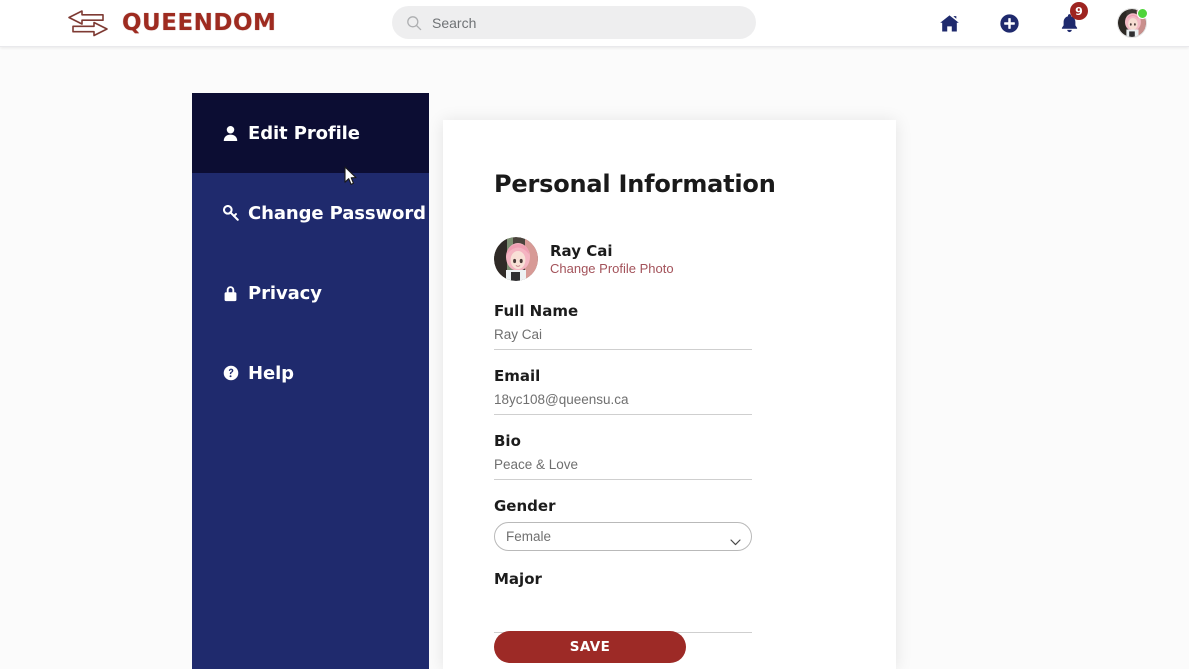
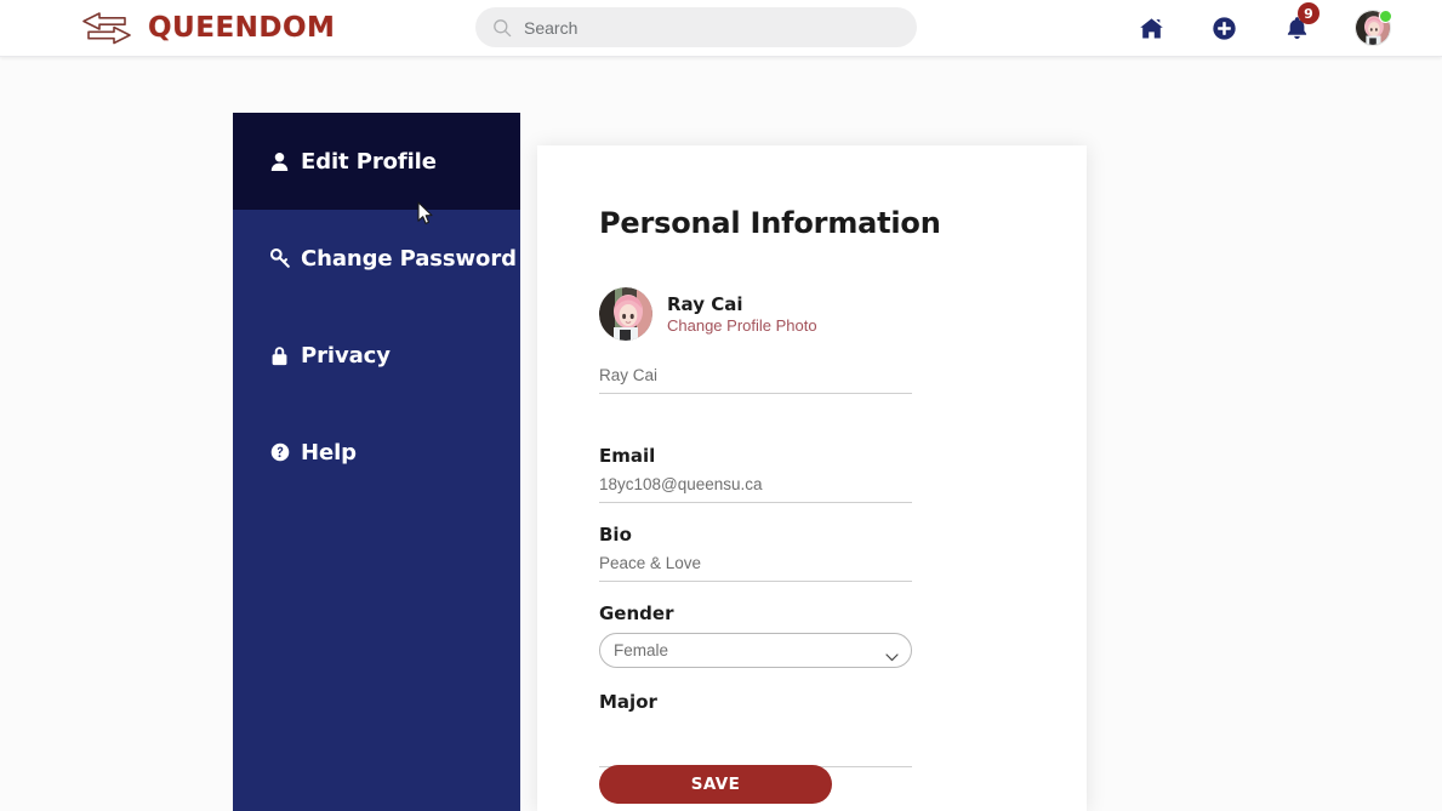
  QUEENDOM
  Search
  9
  Edit Profile
  Change Password
  Privacy
  Help
  Personal Information
  Ray Cai
  Change Profile Photo
- Full Name
  Ray Cai
  Email
  18yc108@queensu.ca
  Bio
  Peace & Love
  Gender
  Female
  Major
  SAVE
